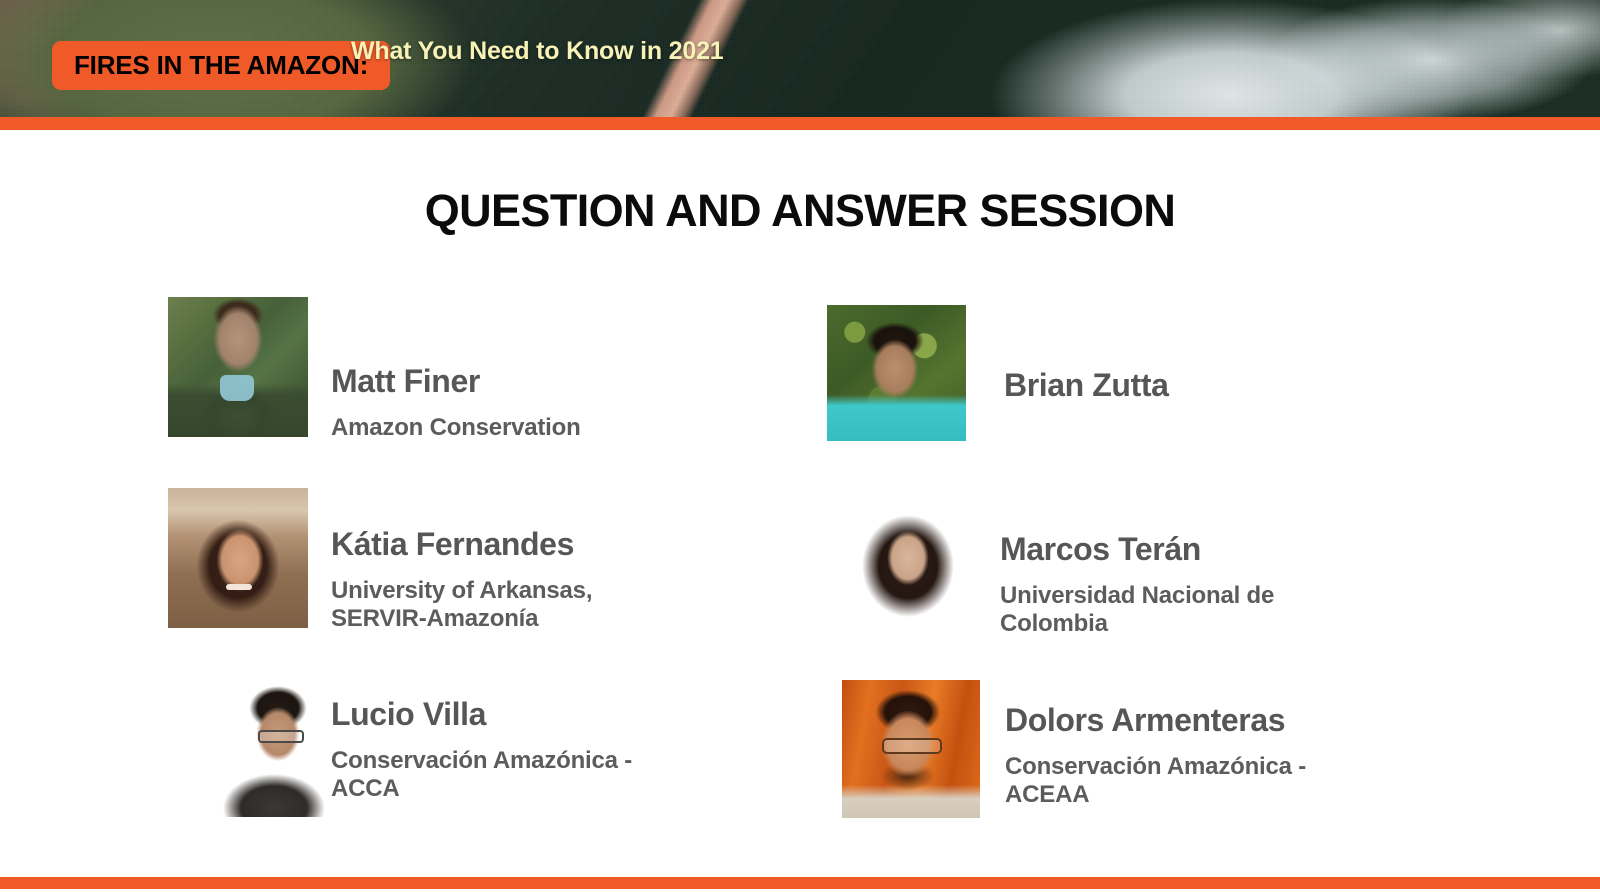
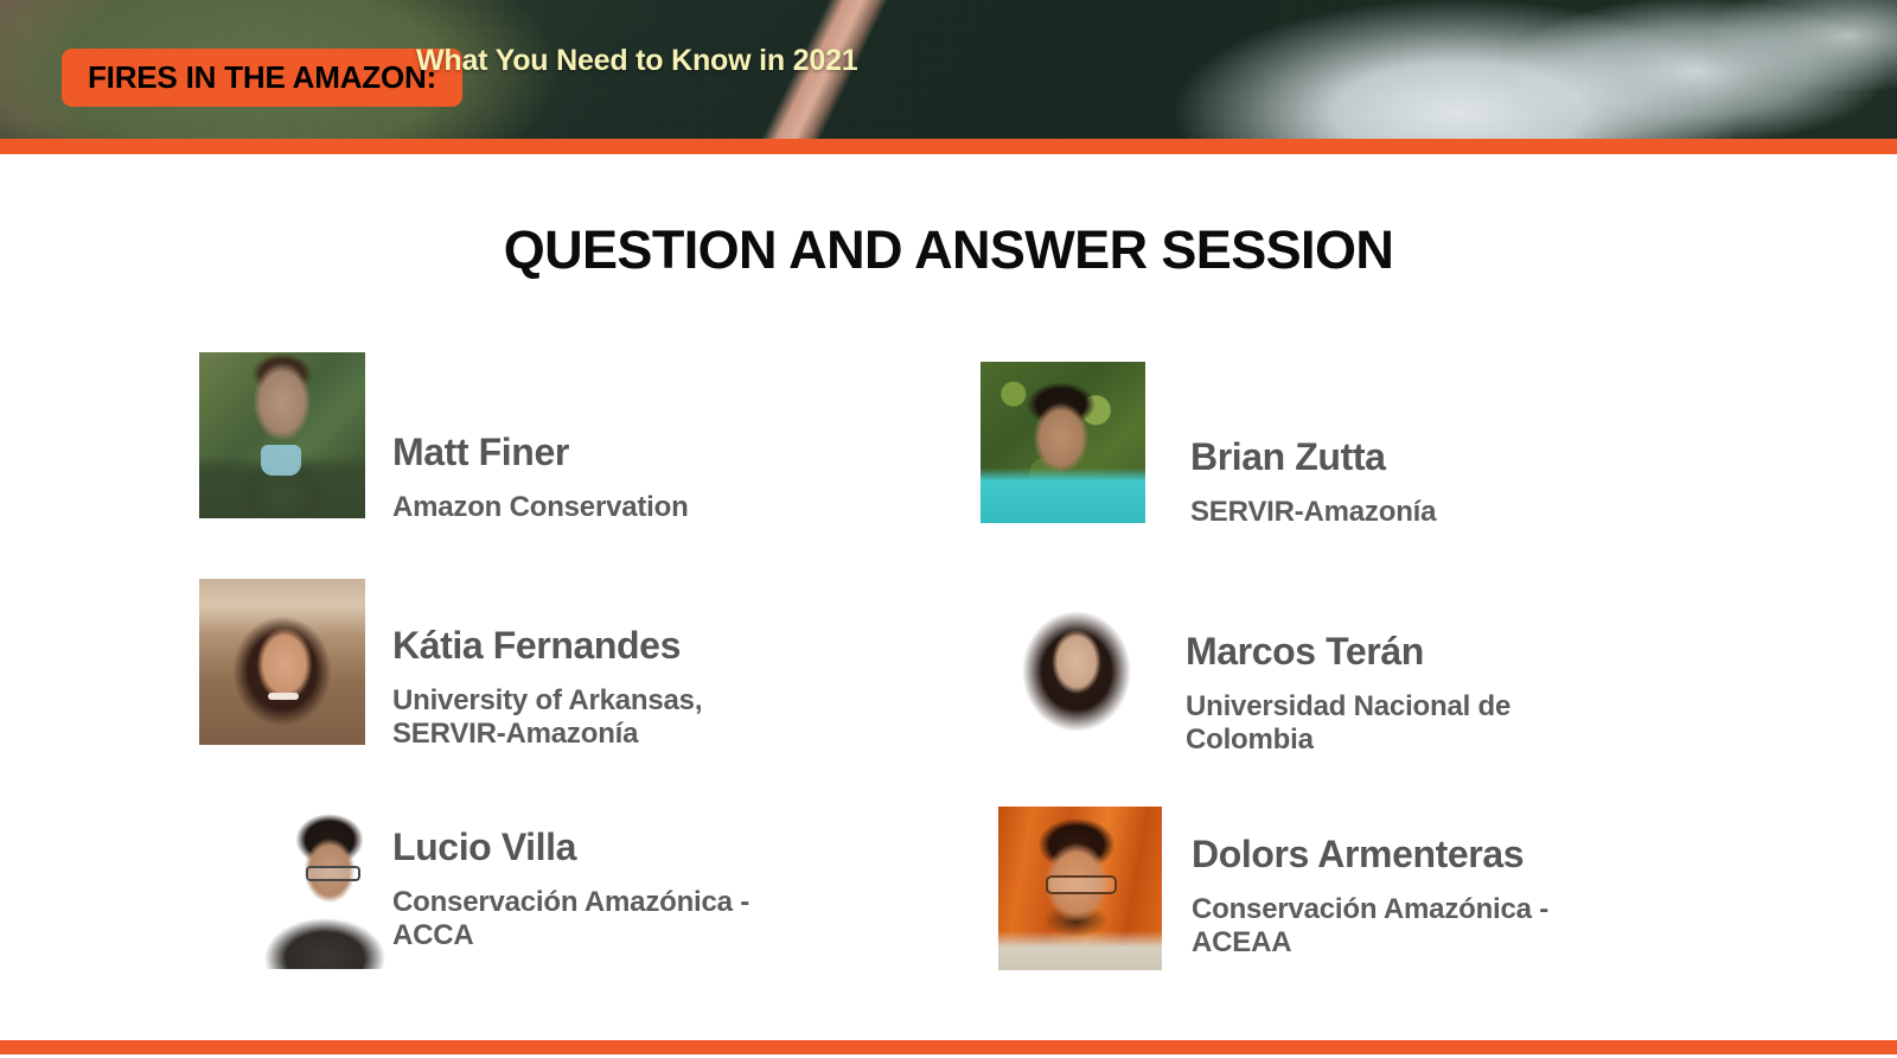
  FIRES IN THE AMAZON:
  What You Need to Know in 2021
  QUESTION AND ANSWER SESSION
  Matt Finer
  Amazon Conservation
  Kátia Fernandes
  University of Arkansas, SERVIR-Amazonía
  Lucio Villa
  Conservación Amazónica - ACCA
  Brian Zutta
+ SERVIR-Amazonía
  Marcos Terán
  Universidad Nacional de Colombia
  Dolors Armenteras
  Conservación Amazónica - ACEAA
